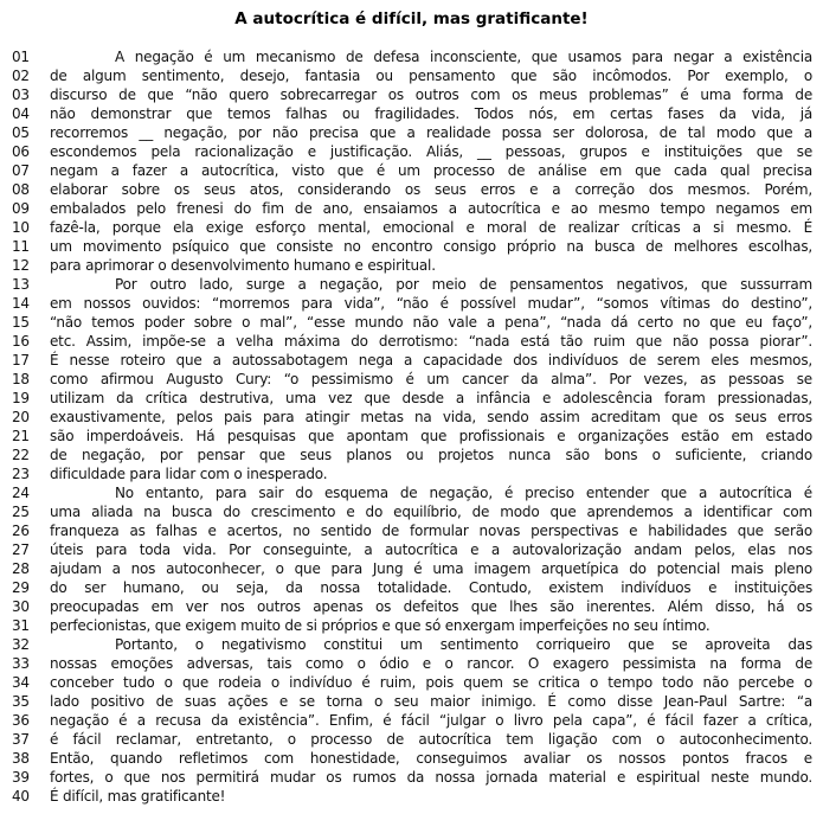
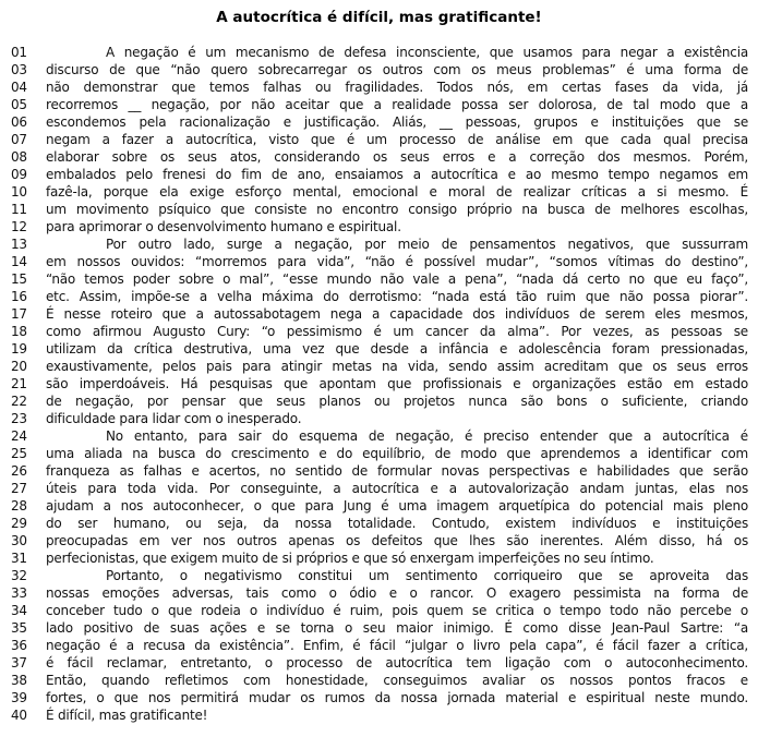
  A autocrítica é difícil, mas gratificante!
  01
  A negação é um mecanismo de defesa inconsciente, que usamos para negar a existência
- 02
- de algum sentimento, desejo, fantasia ou pensamento que são incômodos. Por exemplo, o
  03
  discurso de que “não quero sobrecarregar os outros com os meus problemas” é uma forma de
  04
  não demonstrar que temos falhas ou fragilidades. Todos nós, em certas fases da vida, já
  05
- recorremos __ negação, por não precisa que a realidade possa ser dolorosa, de tal modo que a
+ recorremos __ negação, por não aceitar que a realidade possa ser dolorosa, de tal modo que a
  06
  escondemos pela racionalização e justificação. Aliás, __ pessoas, grupos e instituições que se
  07
  negam a fazer a autocrítica, visto que é um processo de análise em que cada qual precisa
  08
  elaborar sobre os seus atos, considerando os seus erros e a correção dos mesmos. Porém,
  09
  embalados pelo frenesi do fim de ano, ensaiamos a autocrítica e ao mesmo tempo negamos em
  10
  fazê-la, porque ela exige esforço mental, emocional e moral de realizar críticas a si mesmo. É
  11
  um movimento psíquico que consiste no encontro consigo próprio na busca de melhores escolhas,
  12
  para aprimorar o desenvolvimento humano e espiritual.
  13
  Por outro lado, surge a negação, por meio de pensamentos negativos, que sussurram
  14
  em nossos ouvidos: “morremos para vida”, “não é possível mudar”, “somos vítimas do destino”,
  15
  “não temos poder sobre o mal”, “esse mundo não vale a pena”, “nada dá certo no que eu faço”,
  16
  etc. Assim, impõe-se a velha máxima do derrotismo: “nada está tão ruim que não possa piorar”.
  17
  É nesse roteiro que a autossabotagem nega a capacidade dos indivíduos de serem eles mesmos,
  18
  como afirmou Augusto Cury: “o pessimismo é um cancer da alma”. Por vezes, as pessoas se
  19
  utilizam da crítica destrutiva, uma vez que desde a infância e adolescência foram pressionadas,
  20
  exaustivamente, pelos pais para atingir metas na vida, sendo assim acreditam que os seus erros
  21
  são imperdoáveis. Há pesquisas que apontam que profissionais e organizações estão em estado
  22
  de negação, por pensar que seus planos ou projetos nunca são bons o suficiente, criando
  23
  dificuldade para lidar com o inesperado.
  24
  No entanto, para sair do esquema de negação, é preciso entender que a autocrítica é
  25
  uma aliada na busca do crescimento e do equilíbrio, de modo que aprendemos a identificar com
  26
  franqueza as falhas e acertos, no sentido de formular novas perspectivas e habilidades que serão
  27
- úteis para toda vida. Por conseguinte, a autocrítica e a autovalorização andam pelos, elas nos
+ úteis para toda vida. Por conseguinte, a autocrítica e a autovalorização andam juntas, elas nos
  28
  ajudam a nos autoconhecer, o que para Jung é uma imagem arquetípica do potencial mais pleno
  29
  do ser humano, ou seja, da nossa totalidade. Contudo, existem indivíduos e instituições
  30
  preocupadas em ver nos outros apenas os defeitos que lhes são inerentes. Além disso, há os
  31
  perfecionistas, que exigem muito de si próprios e que só enxergam imperfeições no seu íntimo.
  32
  Portanto, o negativismo constitui um sentimento corriqueiro que se aproveita das
  33
  nossas emoções adversas, tais como o ódio e o rancor. O exagero pessimista na forma de
  34
  conceber tudo o que rodeia o indivíduo é ruim, pois quem se critica o tempo todo não percebe o
  35
  lado positivo de suas ações e se torna o seu maior inimigo. É como disse Jean-Paul Sartre: “a
  36
  negação é a recusa da existência”. Enfim, é fácil “julgar o livro pela capa”, é fácil fazer a crítica,
  37
  é fácil reclamar, entretanto, o processo de autocrítica tem ligação com o autoconhecimento.
  38
  Então, quando refletimos com honestidade, conseguimos avaliar os nossos pontos fracos e
  39
  fortes, o que nos permitirá mudar os rumos da nossa jornada material e espiritual neste mundo.
  40
  É difícil, mas gratificante!
